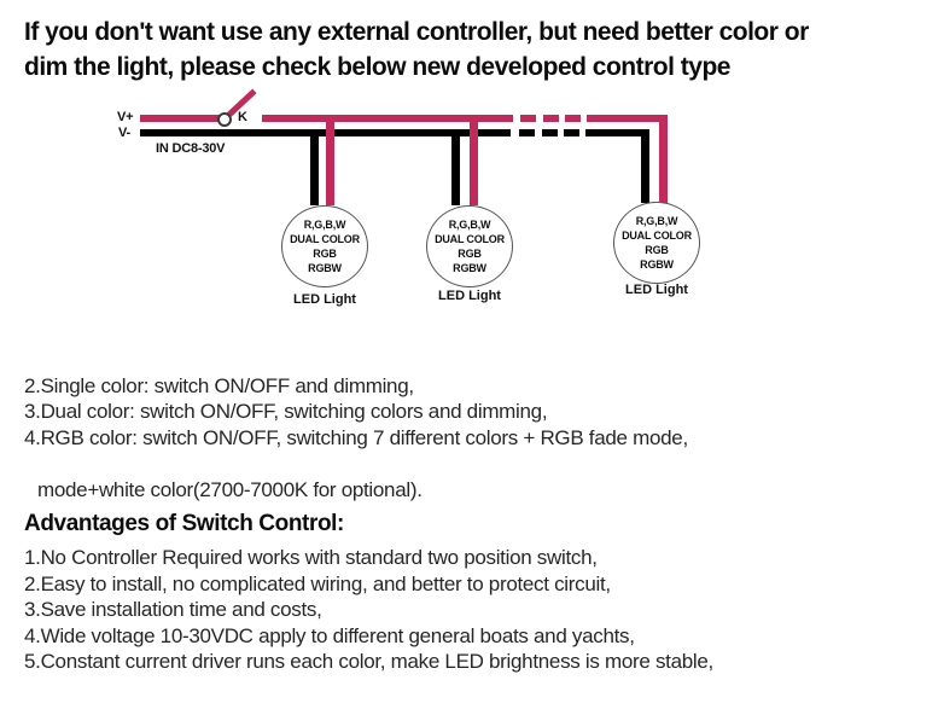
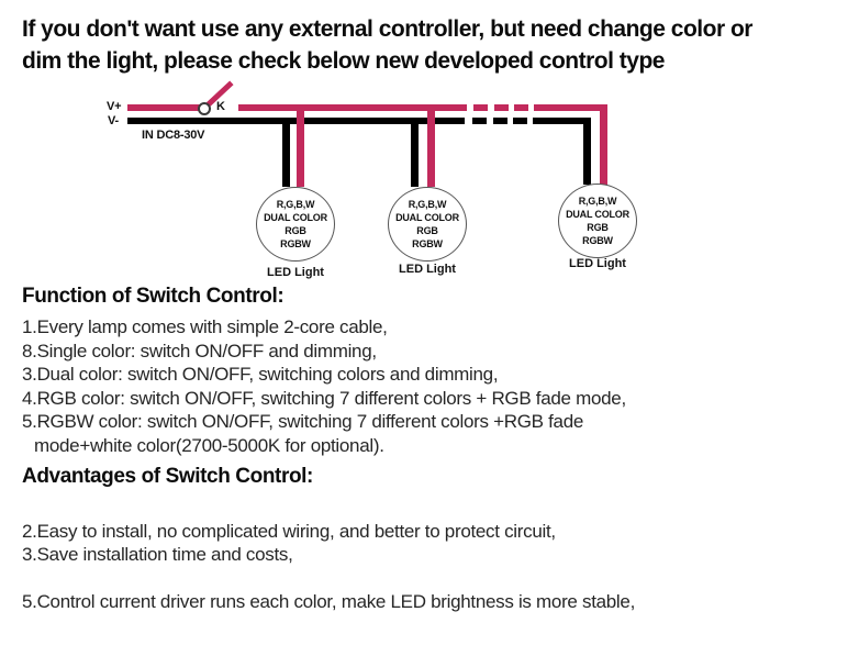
- If you don't want use any external controller, but need better color or
+ If you don't want use any external controller, but need change color or
  dim the light, please check below new developed control type
  K
  V+
  V-
  IN DC8-30V
  R,G,B,W
  DUAL COLOR
  RGB
  RGBW
  LED Light
  R,G,B,W
  DUAL COLOR
  RGB
  RGBW
  LED Light
  R,G,B,W
  DUAL COLOR
  RGB
  RGBW
  LED Light
+ Function of Switch Control:
+ 1.Every lamp comes with simple 2-core cable,
- 2.Single color: switch ON/OFF and dimming,
+ 8.Single color: switch ON/OFF and dimming,
  3.Dual color: switch ON/OFF, switching colors and dimming,
  4.RGB color: switch ON/OFF, switching 7 different colors + RGB fade mode,
+ 5.RGBW color: switch ON/OFF, switching 7 different colors +RGB fade
- mode+white color(2700-7000K for optional).
+ mode+white color(2700-5000K for optional).
  Advantages of Switch Control:
- 1.No Controller Required works with standard two position switch,
  2.Easy to install, no complicated wiring, and better to protect circuit,
  3.Save installation time and costs,
- 4.Wide voltage 10-30VDC apply to different general boats and yachts,
- 5.Constant current driver runs each color, make LED brightness is more stable,
+ 5.Control current driver runs each color, make LED brightness is more stable,
